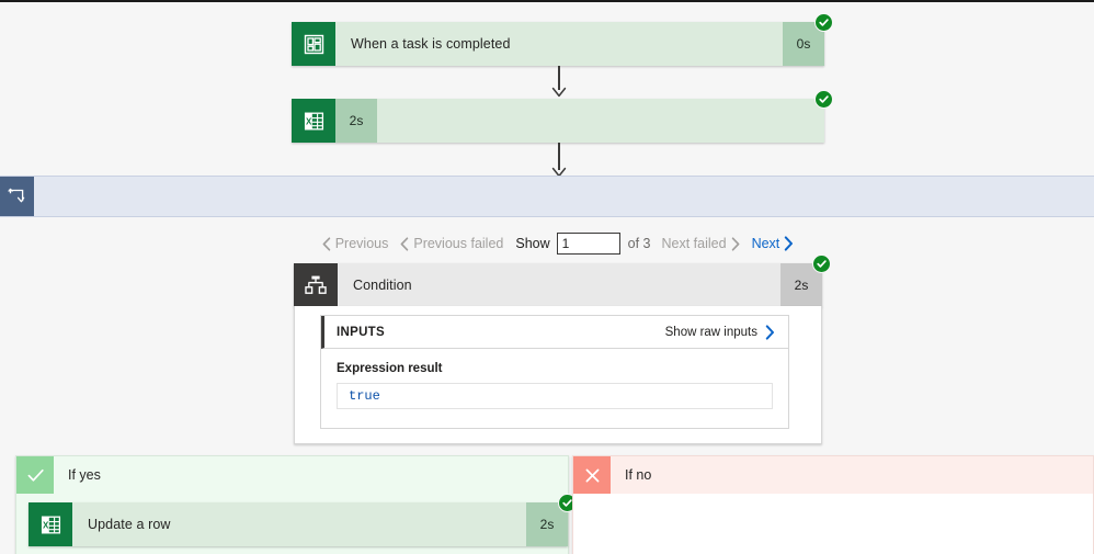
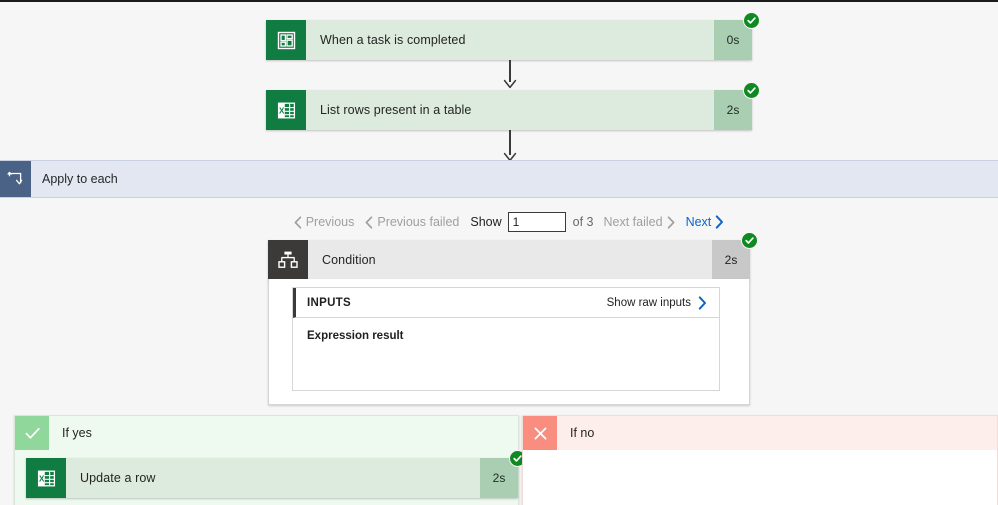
  When a task is completed
  0s
  X
+ List rows present in a table
  2s
+ Apply to each
  Previous
  Previous failed
  Show
  1
  of 3
  Next failed
  Next
  Condition
  2s
  INPUTS
  Show raw inputs
  Expression result
- true
  If yes
  X
  Update a row
  2s
  If no
